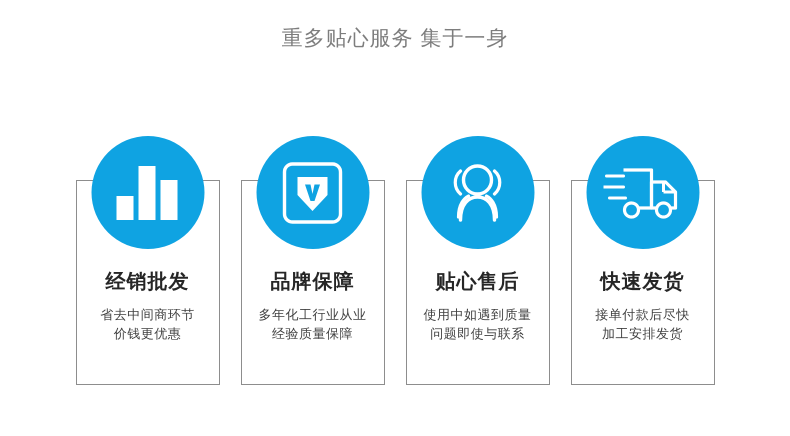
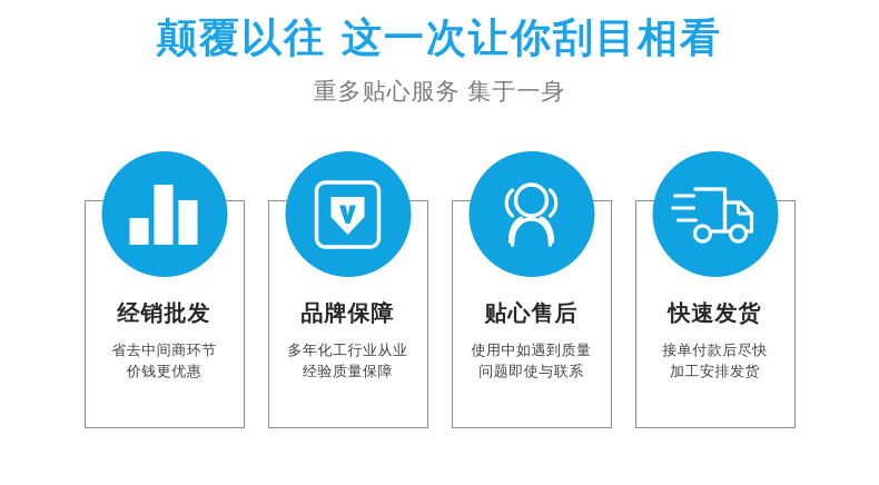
+ 颠覆以往 这一次让你刮目相看
  重多贴心服务 集于一身
  经销批发
  省去中间商环节
  价钱更优惠
  品牌保障
  多年化工行业从业
  经验质量保障
  贴心售后
  使用中如遇到质量
  问题即使与联系
  快速发货
  接单付款后尽快
  加工安排发货
